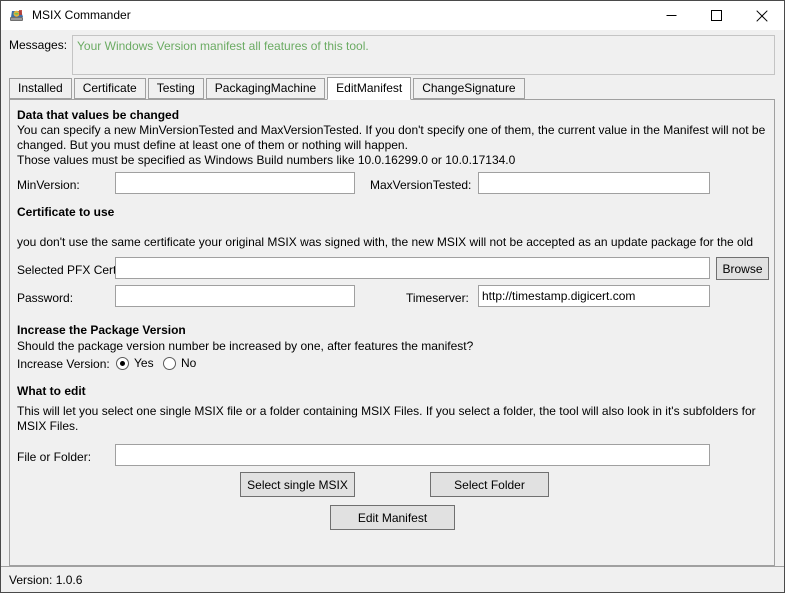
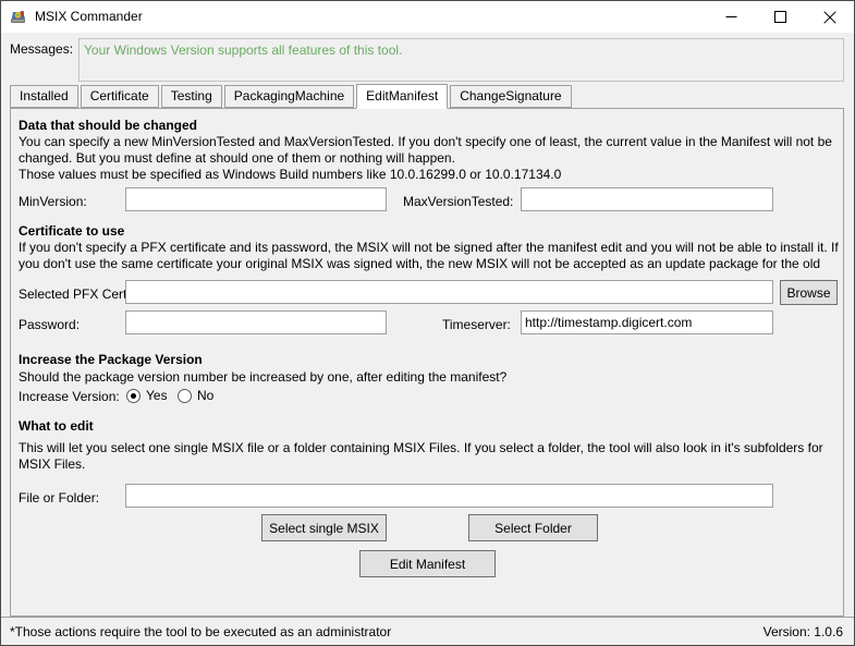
  MSIX Commander
  Messages:
- Your Windows Version manifest all features of this tool.
+ Your Windows Version supports all features of this tool.
  Installed
  Certificate
  Testing
  PackagingMachine
  EditManifest
  ChangeSignature
- Data that values be changed
+ Data that should be changed
- You can specify a new MinVersionTested and MaxVersionTested. If you don't specify one of them, the current value in the Manifest will not be
+ You can specify a new MinVersionTested and MaxVersionTested. If you don't specify one of least, the current value in the Manifest will not be
- changed. But you must define at least one of them or nothing will happen.
+ changed. But you must define at should one of them or nothing will happen.
  Those values must be specified as Windows Build numbers like 10.0.16299.0 or 10.0.17134.0
  MinVersion:
  MaxVersionTested:
  Certificate to use
+ If you don't specify a PFX certificate and its password, the MSIX will not be signed after the manifest edit and you will not be able to install it. If
  you don't use the same certificate your original MSIX was signed with, the new MSIX will not be accepted as an update package for the old
  Selected PFX Cer
  Browse
  Password:
  Timeserver:
  http://timestamp.digicert.com
  Increase the Package Version
- Should the package version number be increased by one, after features the manifest?
+ Should the package version number be increased by one, after editing the manifest?
  Increase Version:
  Yes
  No
  What to edit
  This will let you select one single MSIX file or a folder containing MSIX Files. If you select a folder, the tool will also look in it's subfolders for
  MSIX Files.
  File or Folder:
  Select single MSIX
  Select Folder
  Edit Manifest
+ *Those actions require the tool to be executed as an administrator
  Version: 1.0.6
